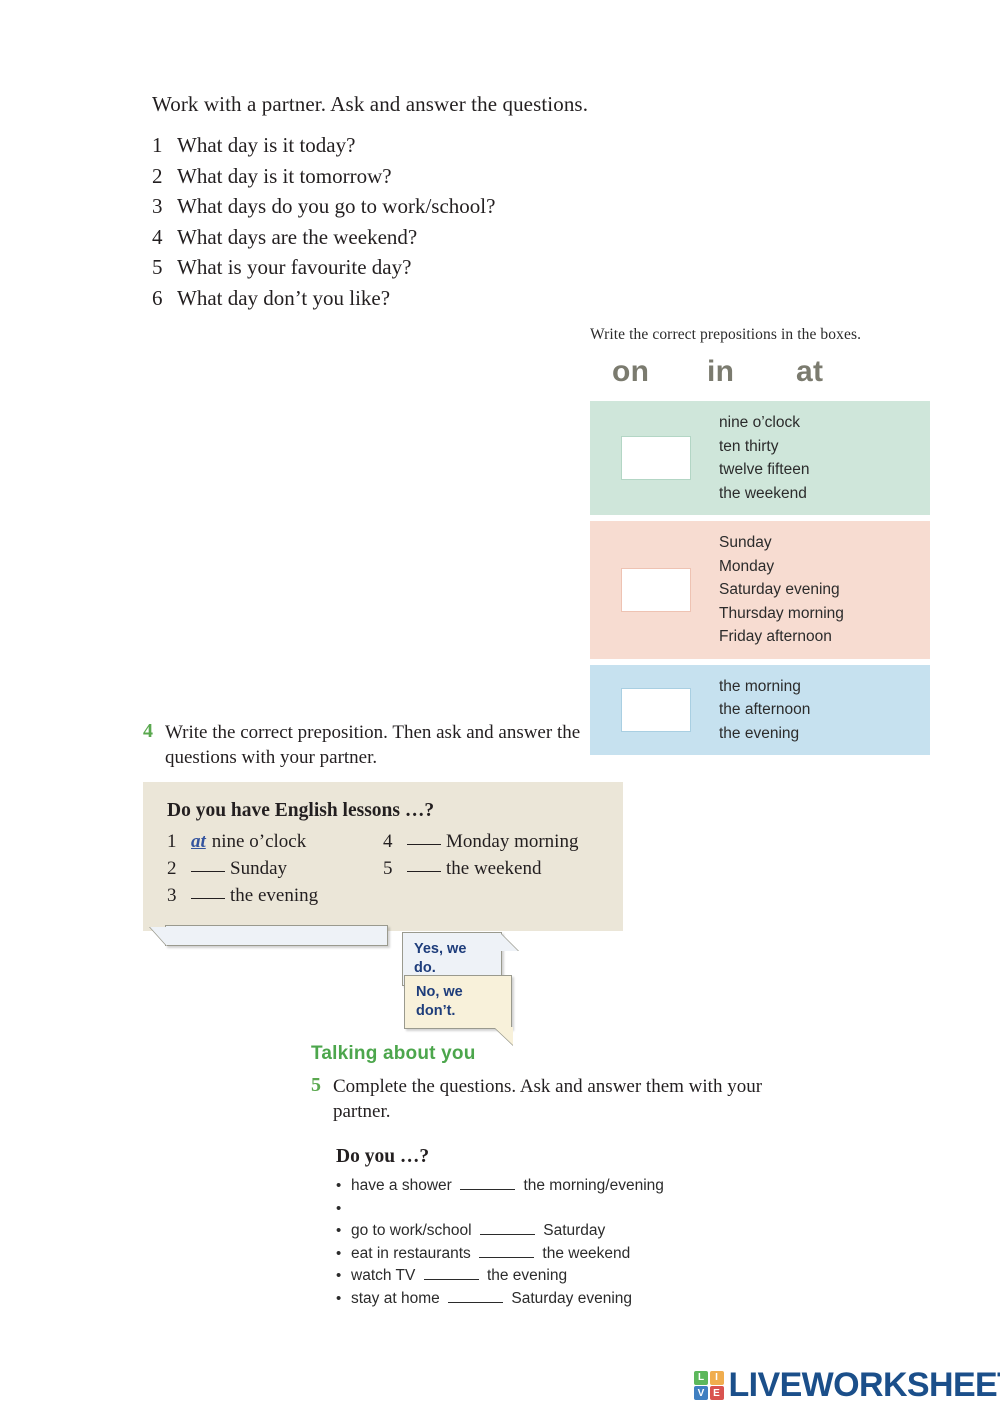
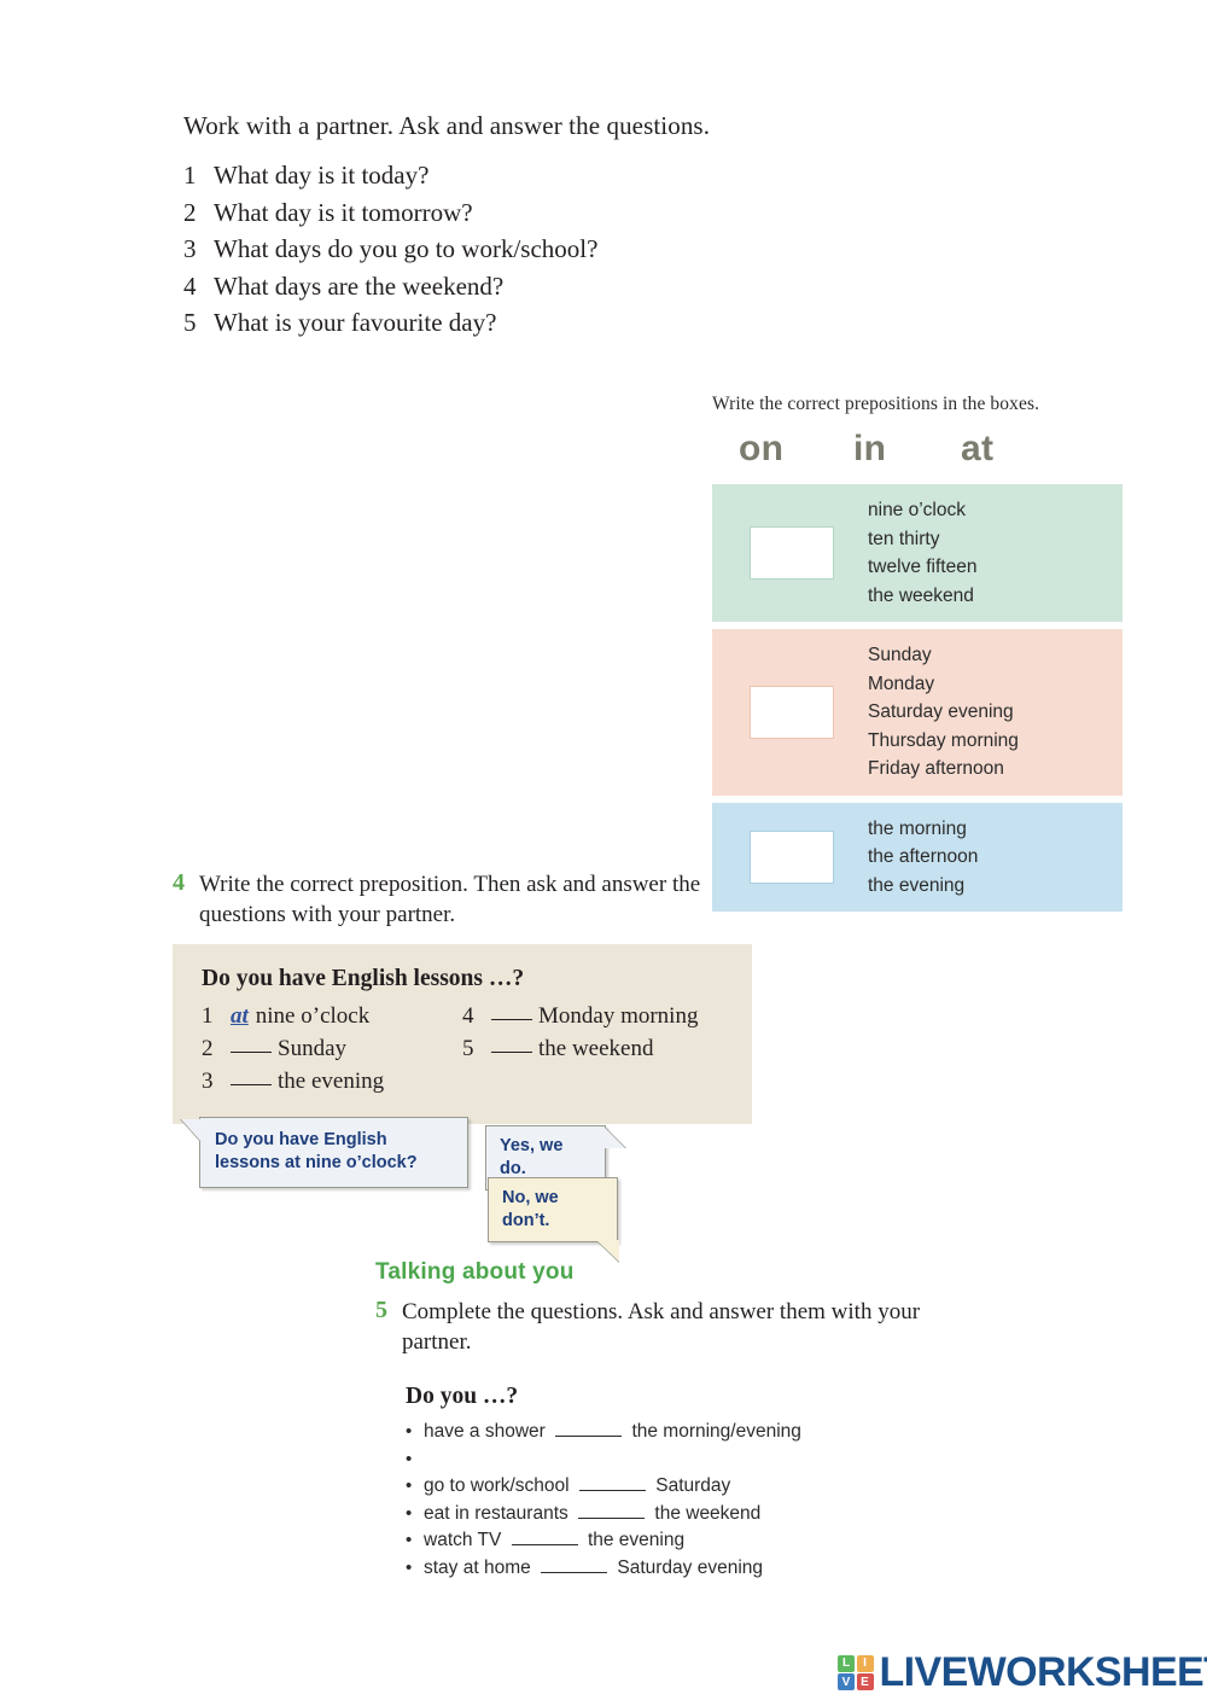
  Work with a partner. Ask and answer the questions.
  1
  What day is it today?
  2
  What day is it tomorrow?
  3
  What days do you go to work/school?
  4
  What days are the weekend?
  5
  What is your favourite day?
- 6
- What day don’t you like?
  Write the correct prepositions in the boxes.
  on
  in
  at
  nine o’clock
  ten thirty
  twelve fifteen
  the weekend
  Sunday
  Monday
  Saturday evening
  Thursday morning
  Friday afternoon
  the morning
  the afternoon
  the evening
  4
  Write the correct preposition. Then ask and answer the questions with your partner.
  Do you have English lessons …?
  1
  at
  nine o’clock
  2
  Sunday
  3
  the evening
  4
  Monday morning
  5
  the weekend
+ Do you have English lessons at nine o’clock?
  Yes, we do.
  No, we don’t.
  Talking about you
  5
  Complete the questions. Ask and answer them with your partner.
  Do you …?
  •
  have a shower the morning/evening
  •
  •
  go to work/school Saturday
  •
  eat in restaurants the weekend
  •
  watch TV the evening
  •
  stay at home Saturday evening
  L
  I
  V
  E
  LIVEWORKSHEE
